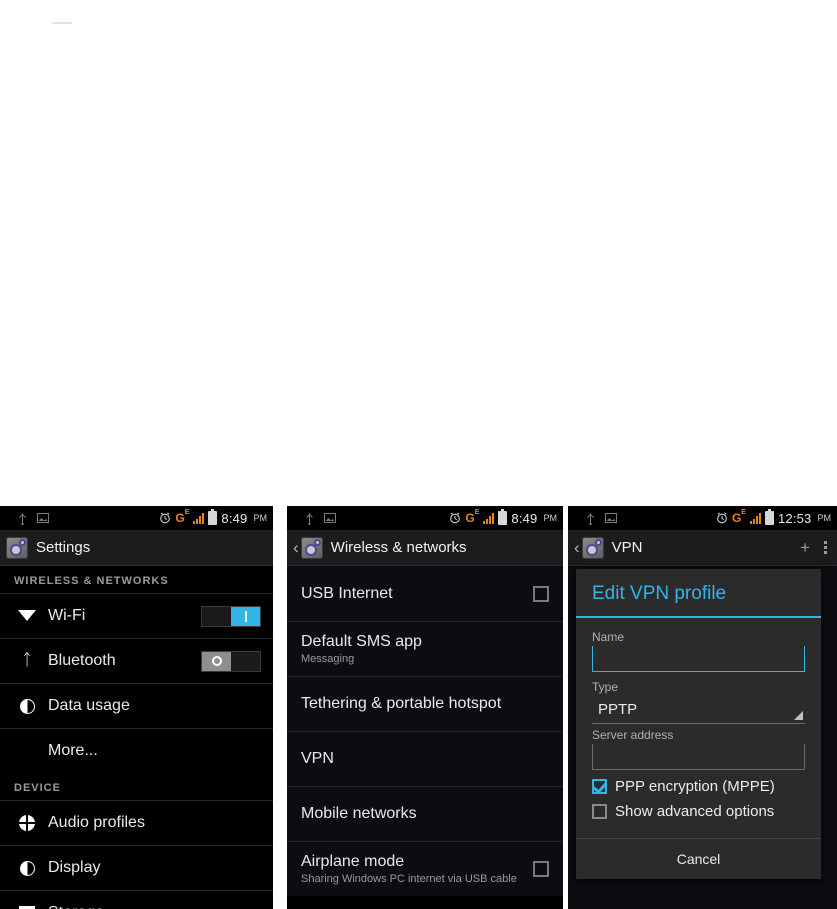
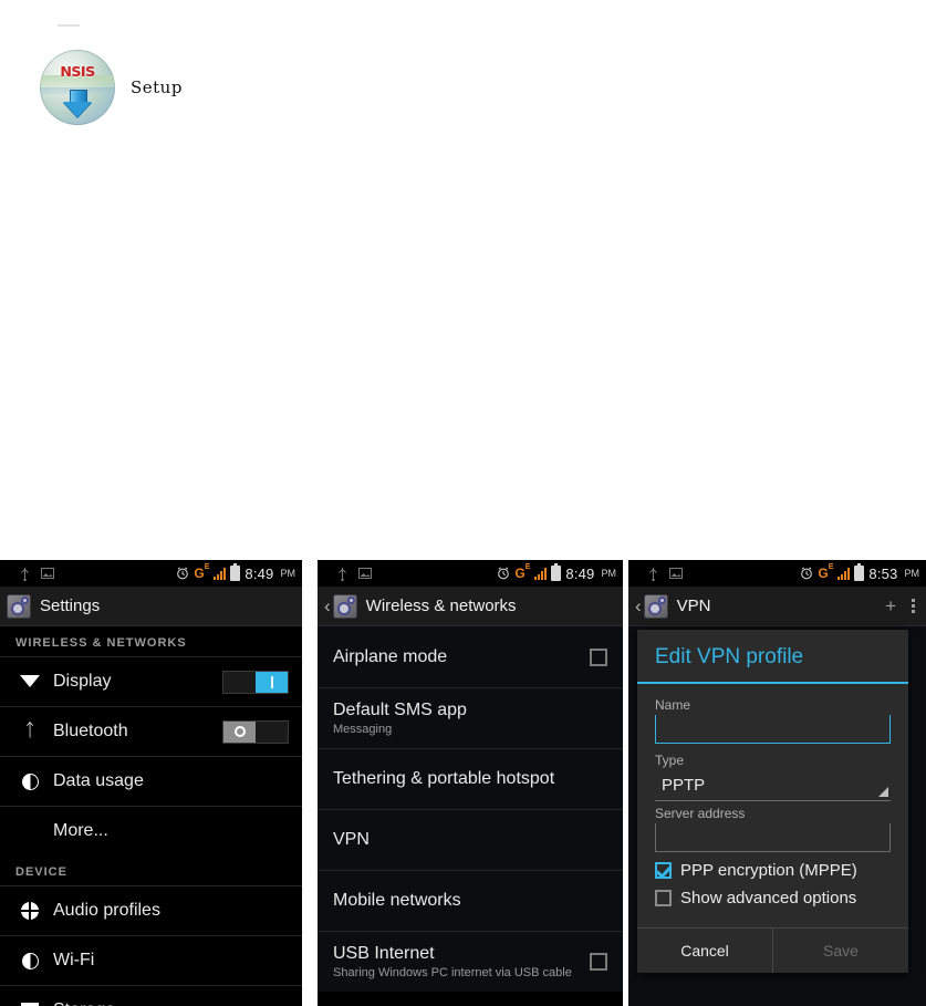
+ NSIS
+ Setup
  8:49
  PM
  Settings
  WIRELESS & NETWORKS
- Wi-Fi
+ Display
  ᛏ
  Bluetooth
  Data usage
  More...
  DEVICE
  Audio profiles
- Display
+ Wi-Fi
  8:49
  PM
  ‹
  Wireless & networks
- USB Internet
+ Airplane mode
  Default SMS app
  Messaging
  Tethering & portable hotspot
  VPN
  Mobile networks
- Airplane mode
+ USB Internet
  Sharing Windows PC internet via USB cable
- 12:53
+ 8:53
  PM
  ‹
  VPN
  +
  Edit VPN profile
  Name
  Type
  PPTP
  Server address
  PPP encryption (MPPE)
  Show advanced options
  Cancel
+ Save
